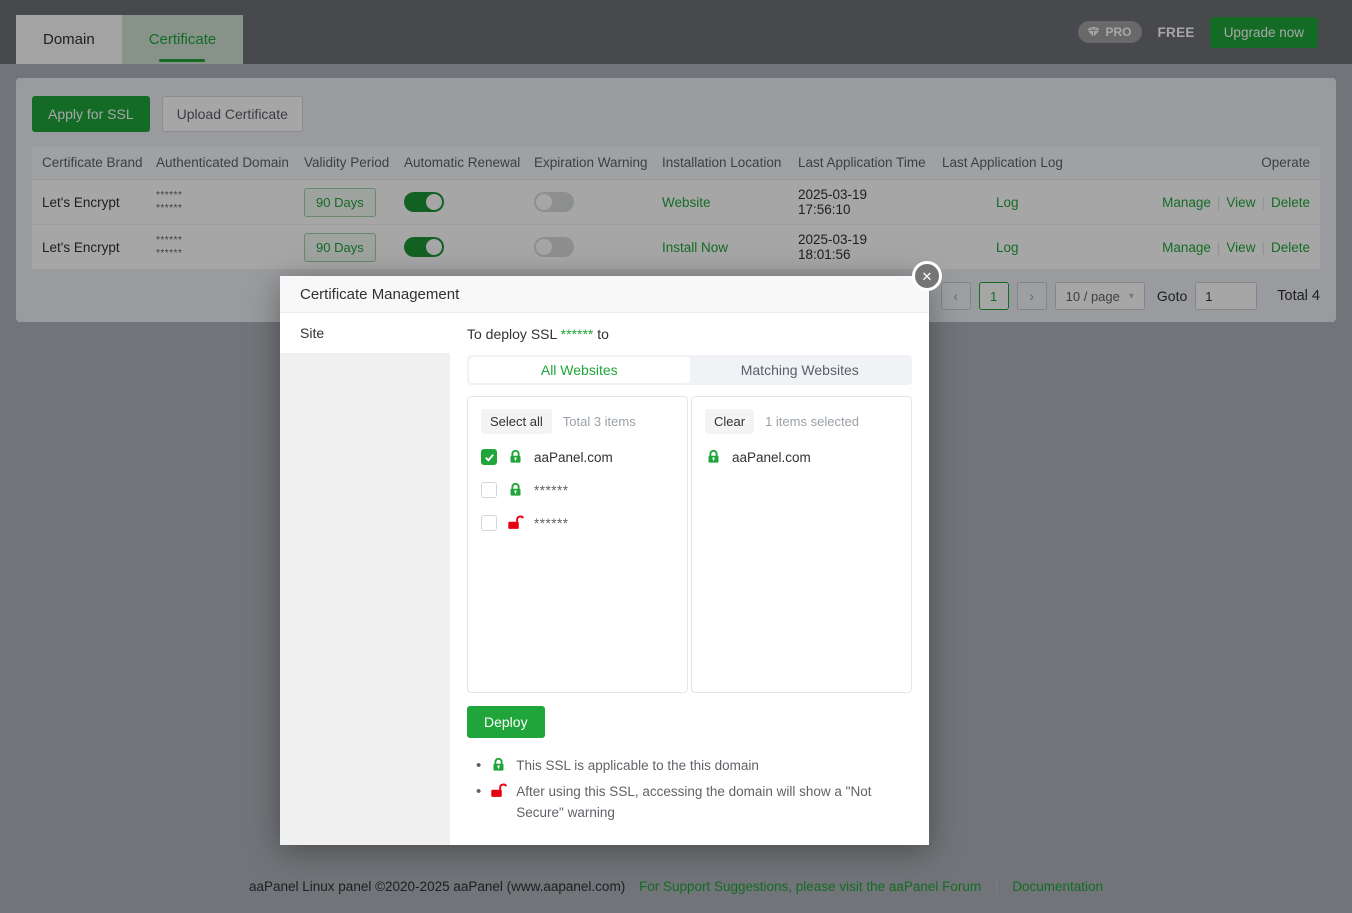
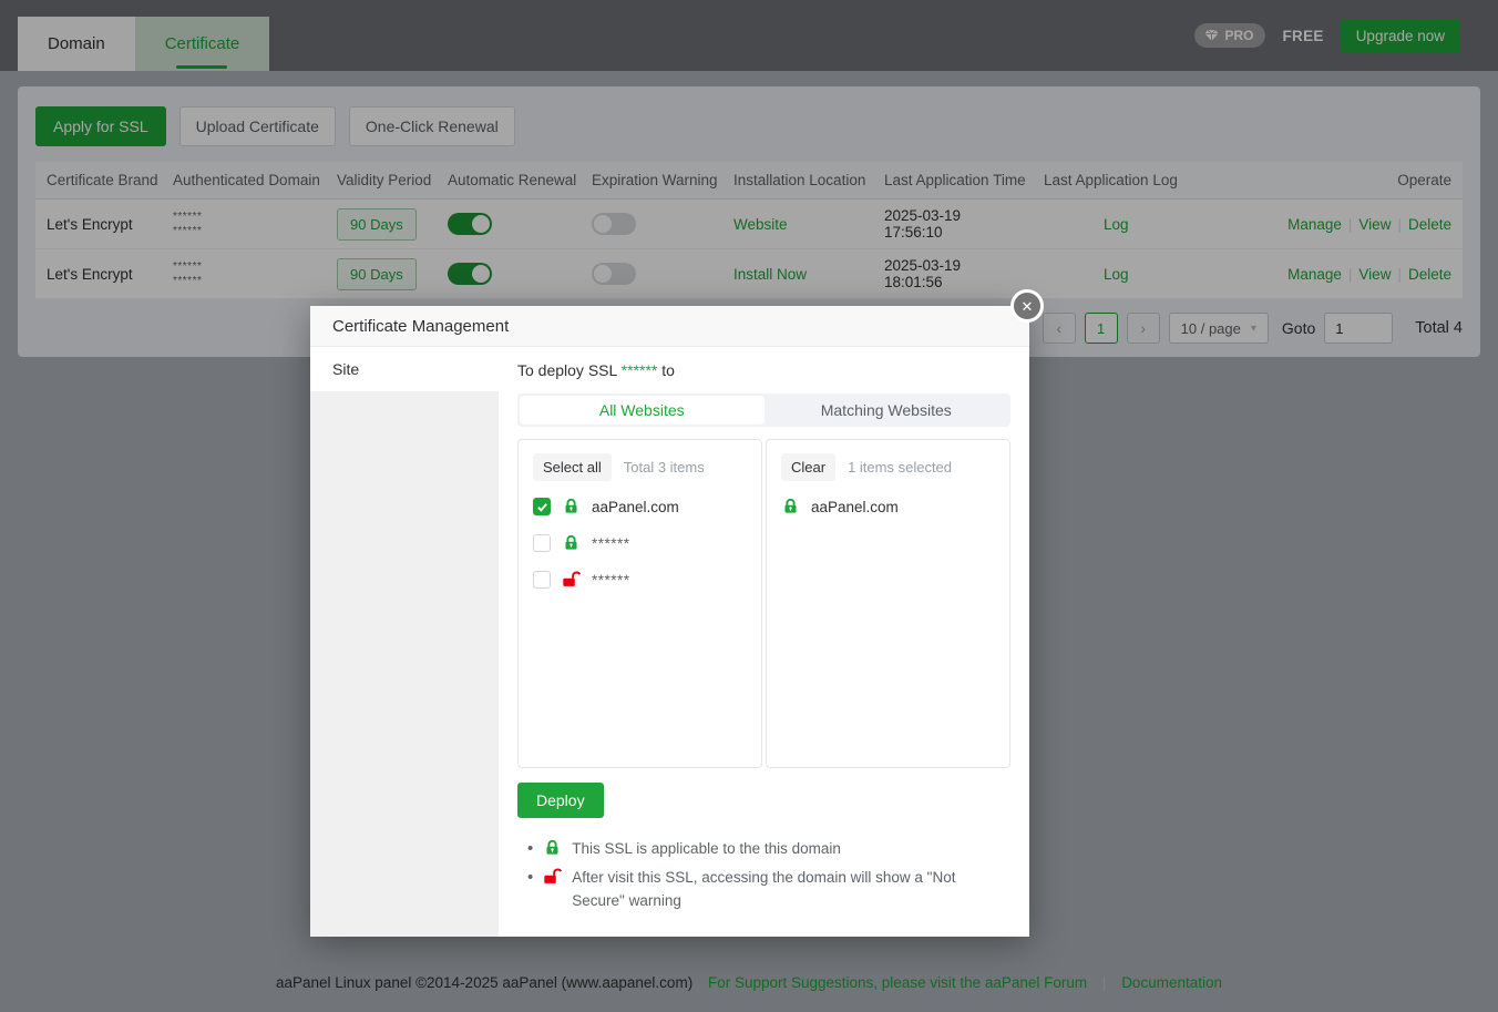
  Domain
  Certificate
  PRO
  FREE
  Upgrade now
  Apply for SSL
  Upload Certificate
+ One-Click Renewal
  Certificate Brand	Authenticated Domain	Validity Period	Automatic Renewal	Expiration Warning	Installation Location	Last Application Time	Last Application Log	Operate
  Let's Encrypt	************	90 Days			Website	2025-03-19 17:56:10	Log	Manage View Delete
  Let's Encrypt	************	90 Days			Install Now	2025-03-19 18:01:56	Log	Manage View Delete
  ‹
  1
  ›
  10 / page
  ▾
  Goto
  1
  Total 4
- aaPanel Linux panel ©2020-2025 aaPanel (www.aapanel.com) For Support Suggestions, please visit the aaPanel Forum Documentation
+ aaPanel Linux panel ©2014-2025 aaPanel (www.aapanel.com) For Support Suggestions, please visit the aaPanel Forum Documentation
  ✕
  Certificate Management
  Site
  To deploy SSL ****** to
  All Websites
  Matching Websites
  Select all
  Total 3 items
  aaPanel.com
  ******
  ******
  Clear
  1 items selected
  aaPanel.com
  Deploy
  •
  This SSL is applicable to the this domain
  •
- After using this SSL, accessing the domain will show a "Not Secure" warning
+ After visit this SSL, accessing the domain will show a "Not Secure" warning
